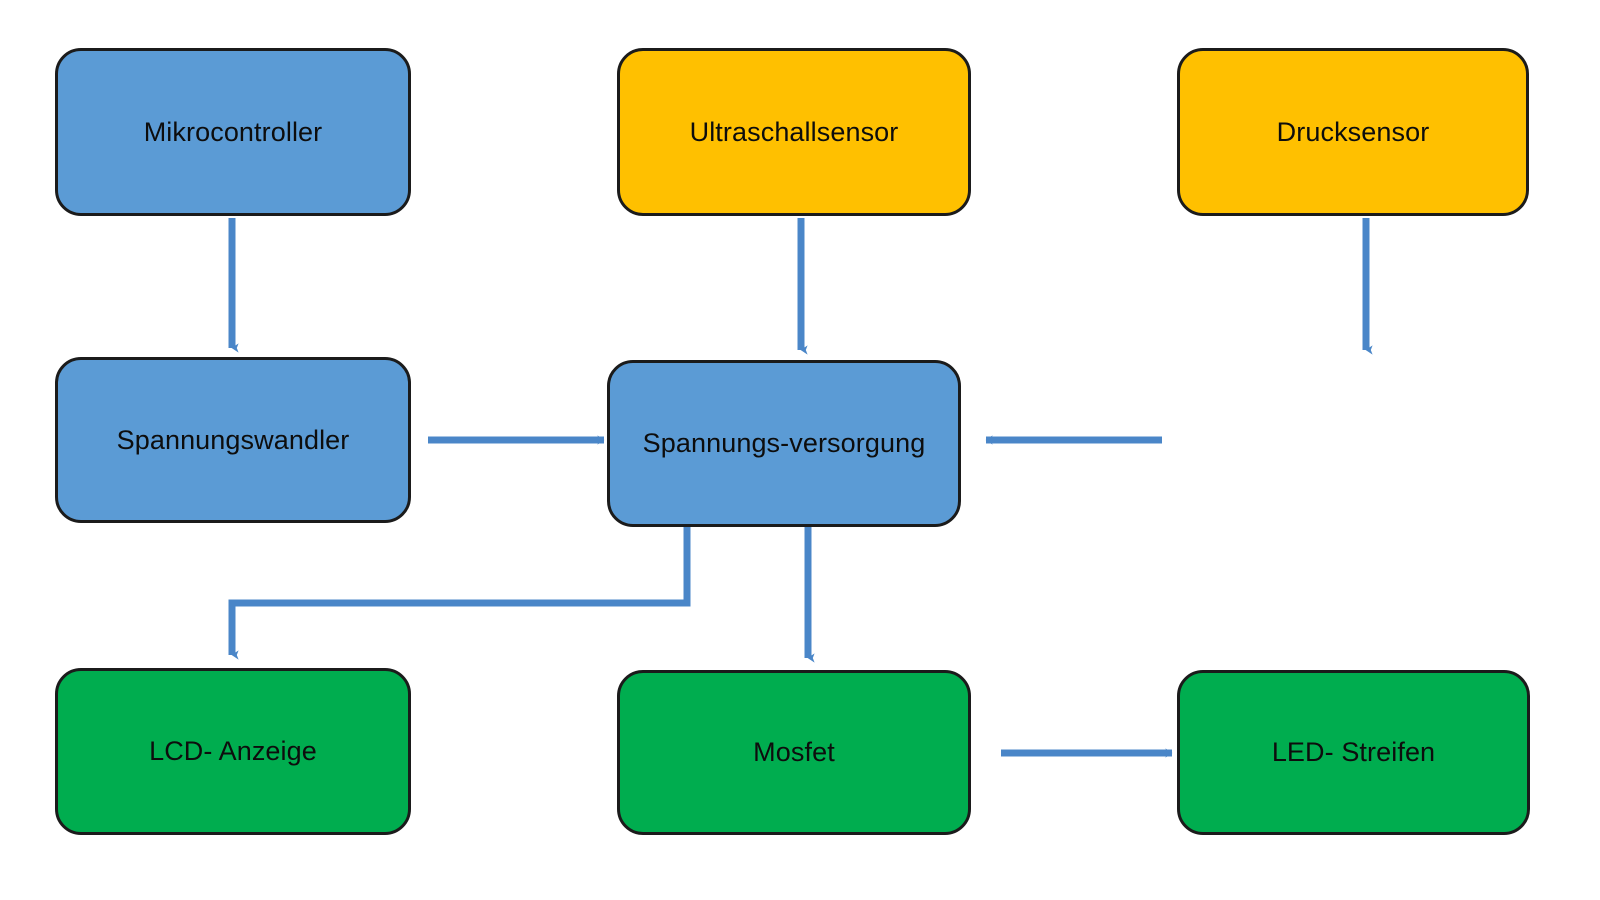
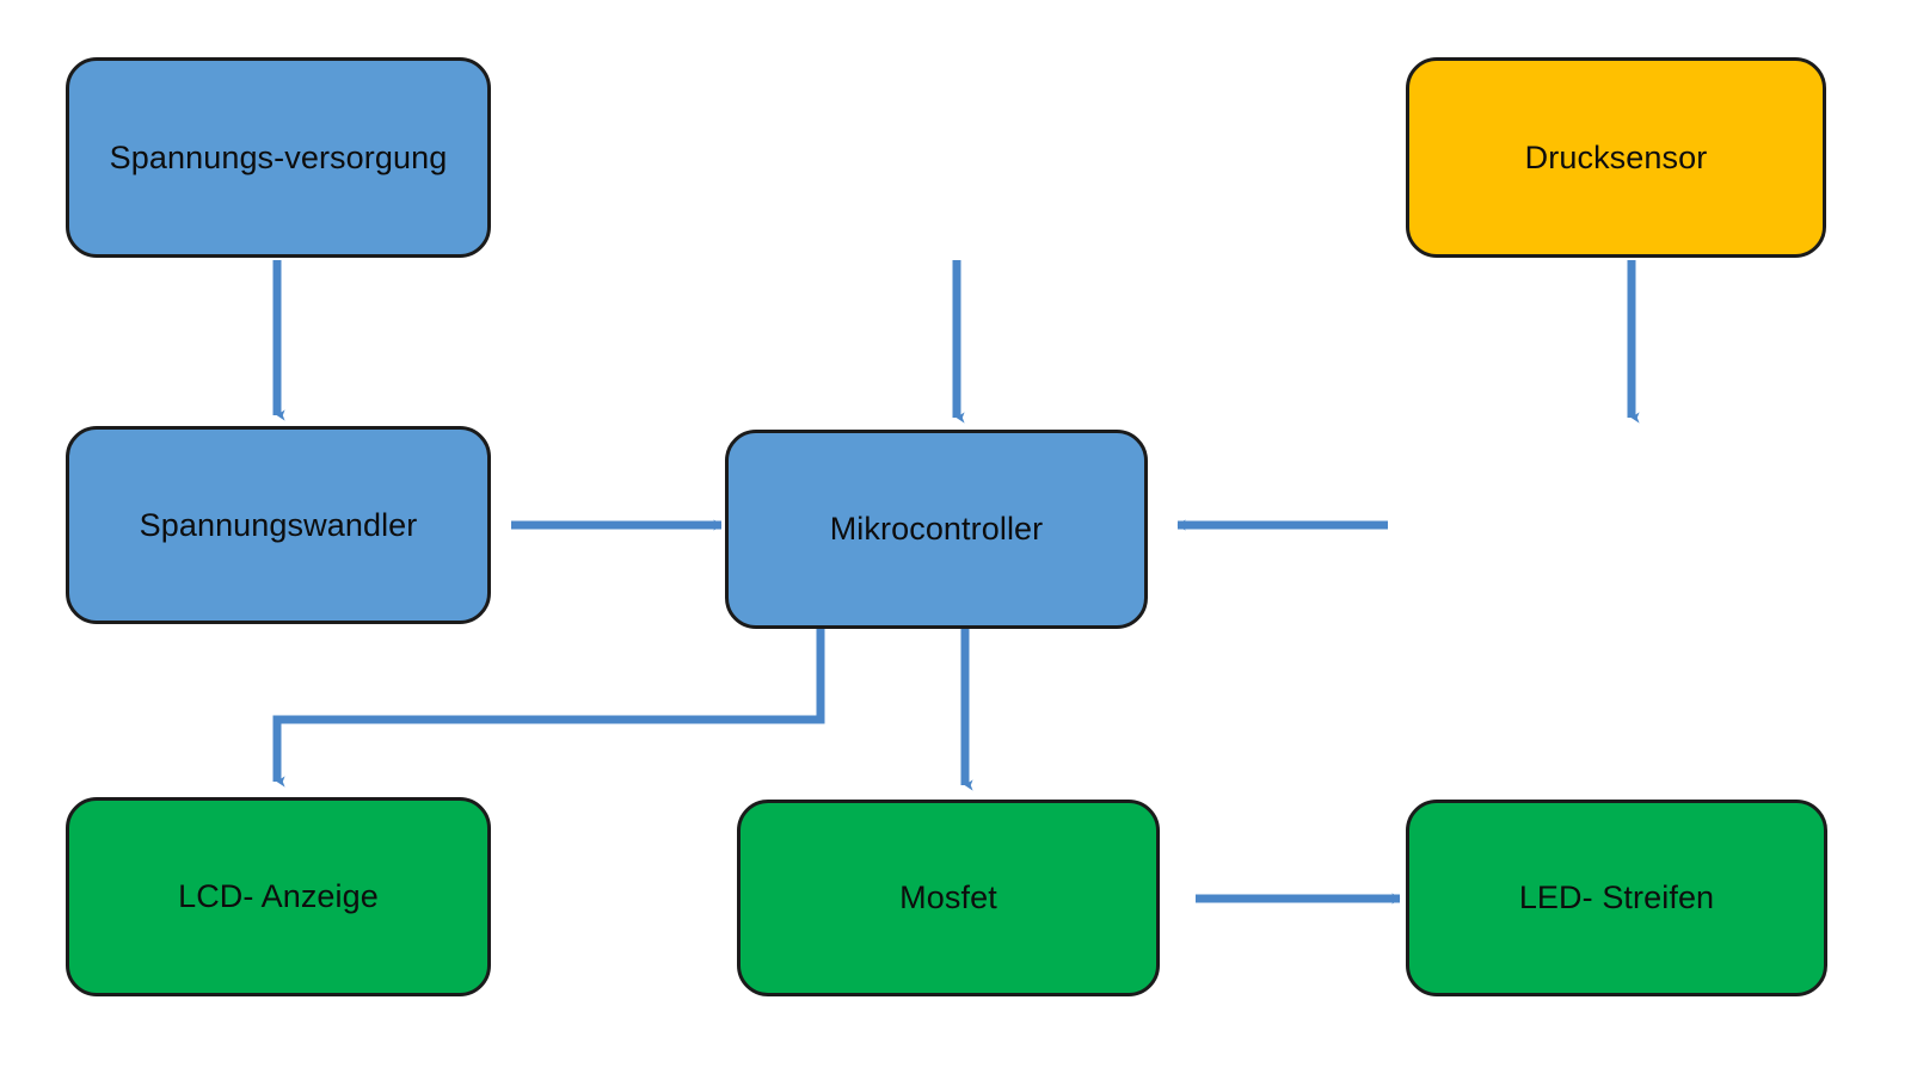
- Mikrocontroller
+ Spannungs-versorgung
- Ultraschallsensor
  Drucksensor
  Spannungswandler
- Spannungs-versorgung
+ Mikrocontroller
  LCD- Anzeige
  Mosfet
  LED- Streifen
